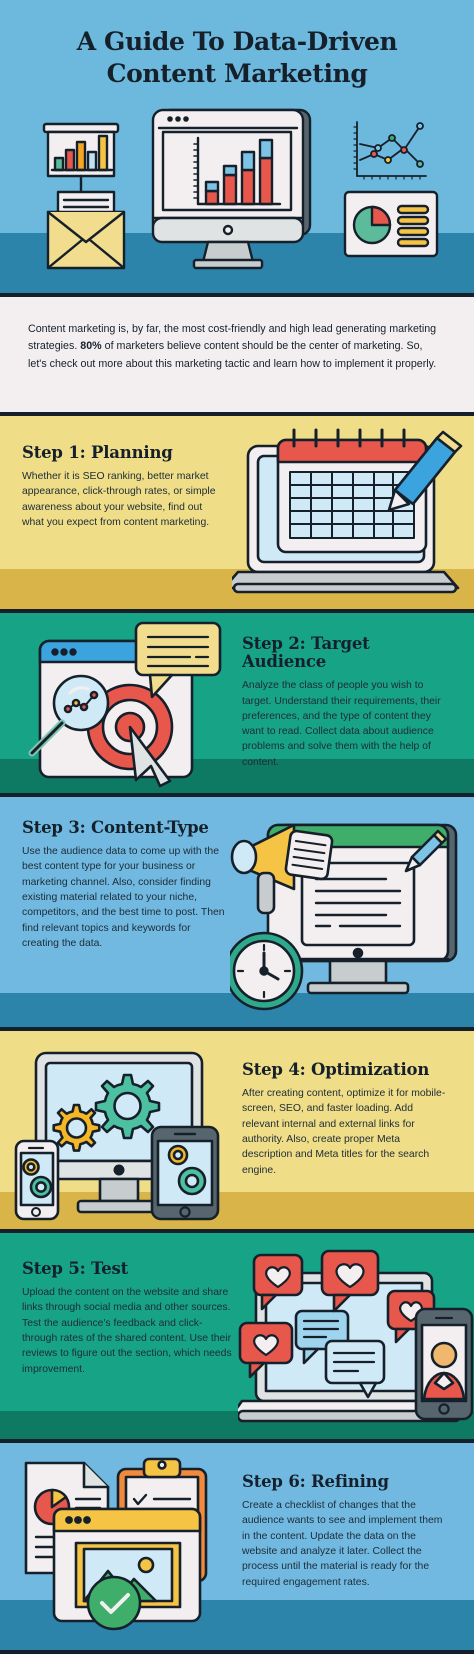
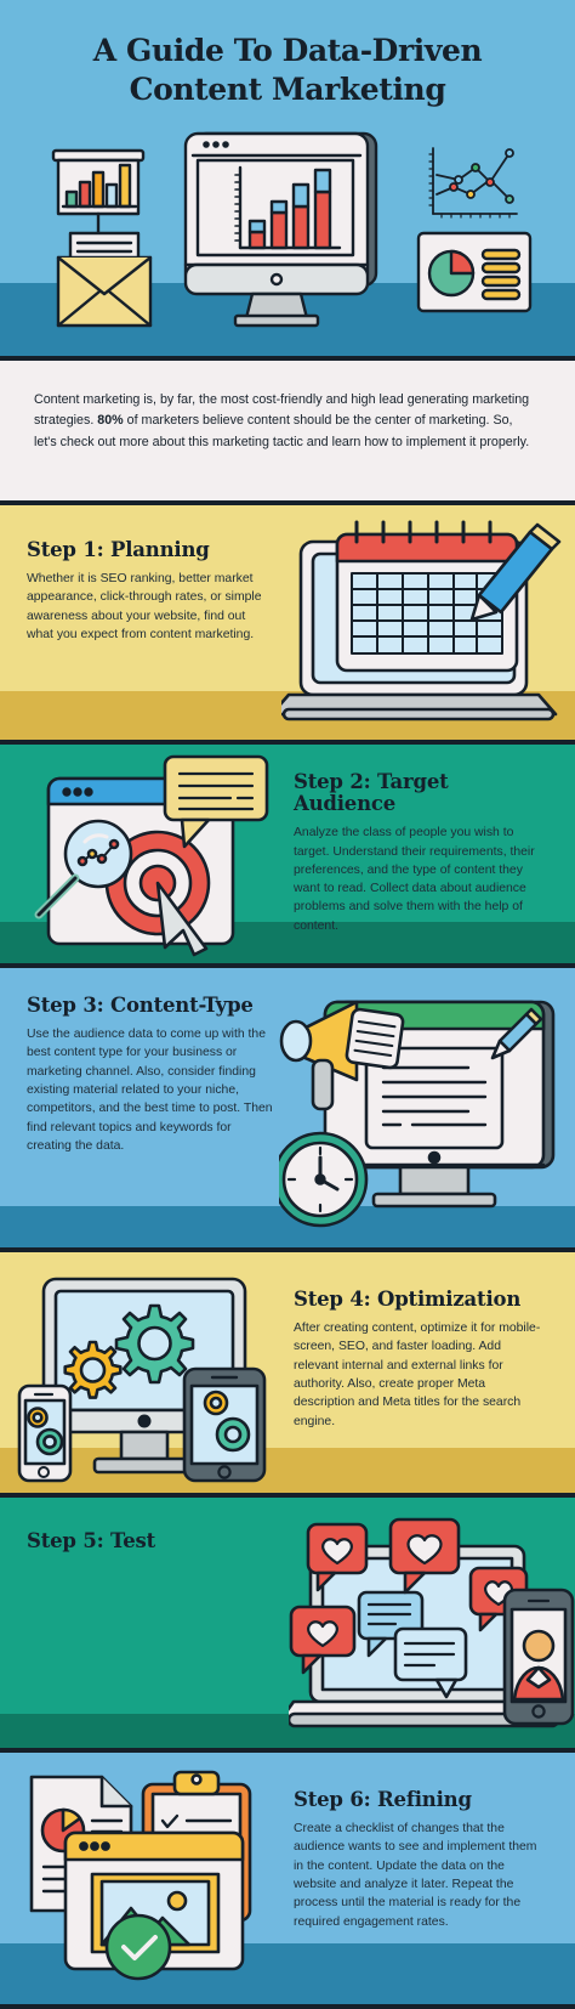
  A Guide To Data-Driven
  Content Marketing
  Content marketing is, by far, the most cost-friendly and high lead generating marketing strategies. 80% of marketers believe content should be the center of marketing. So, let's check out more about this marketing tactic and learn how to implement it properly.
  Step 1: Planning
  Whether it is SEO ranking, better market appearance, click-through rates, or simple awareness about your website, find out what you expect from content marketing.
  Step 2: Target Audience
  Analyze the class of people you wish to target. Understand their requirements, their preferences, and the type of content they want to read. Collect data about audience problems and solve them with the help of content.
  Step 3: Content-Type
  Use the audience data to come up with the best content type for your business or marketing channel. Also, consider finding existing material related to your niche, competitors, and the best time to post. Then find relevant topics and keywords for creating the data.
  Step 4: Optimization
  After creating content, optimize it for mobile-screen, SEO, and faster loading. Add relevant internal and external links for authority. Also, create proper Meta description and Meta titles for the search engine.
  Step 5: Test
- Upload the content on the website and share links through social media and other sources. Test the audience's feedback and click-through rates of the shared content. Use their reviews to figure out the section, which needs improvement.
  Step 6: Refining
- Create a checklist of changes that the audience wants to see and implement them in the content. Update the data on the website and analyze it later. Collect the process until the material is ready for the required engagement rates.
+ Create a checklist of changes that the audience wants to see and implement them in the content. Update the data on the website and analyze it later. Repeat the process until the material is ready for the required engagement rates.
